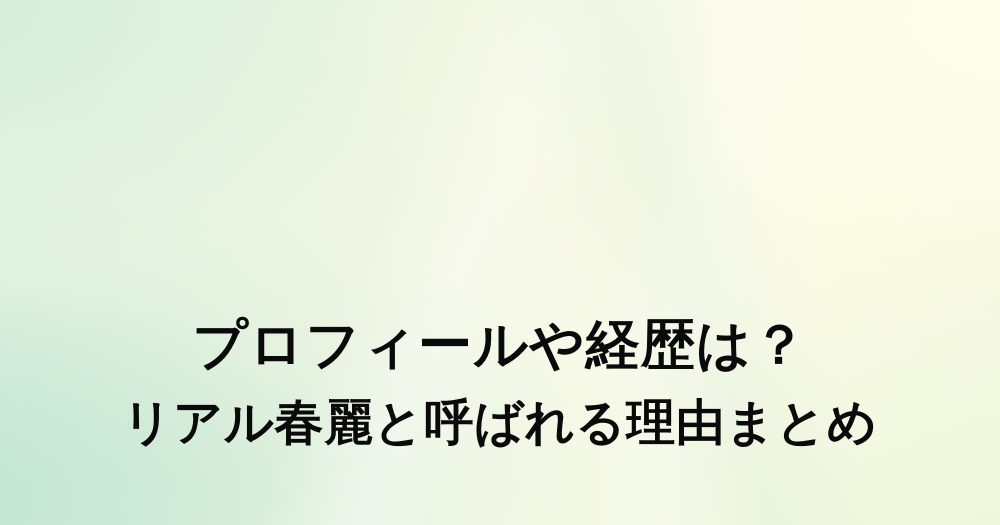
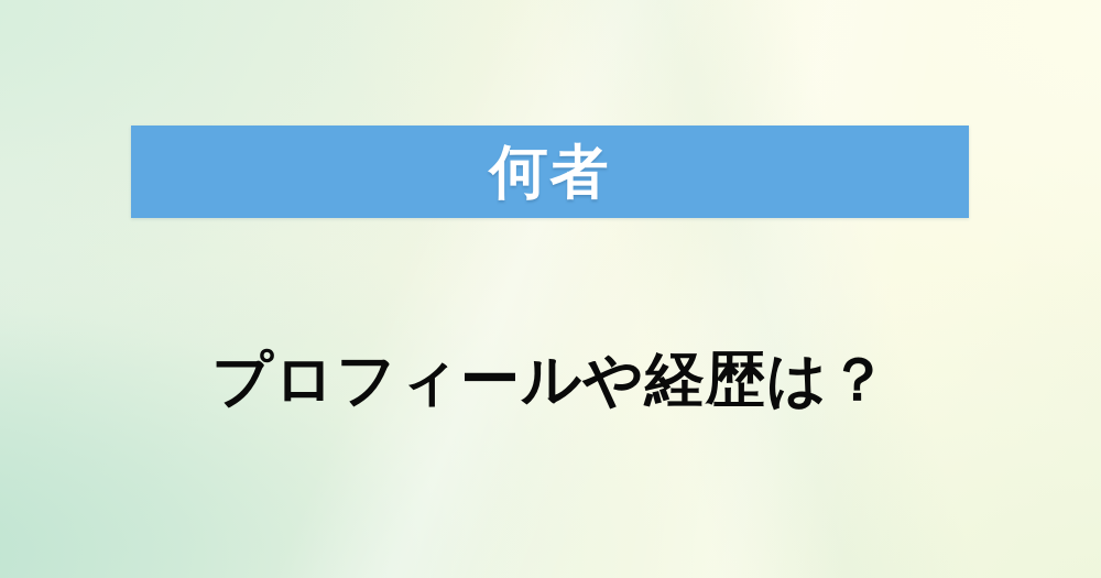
+ 何者
  プロフィールや経歴は？
- リアル春麗と呼ばれる理由まとめ
